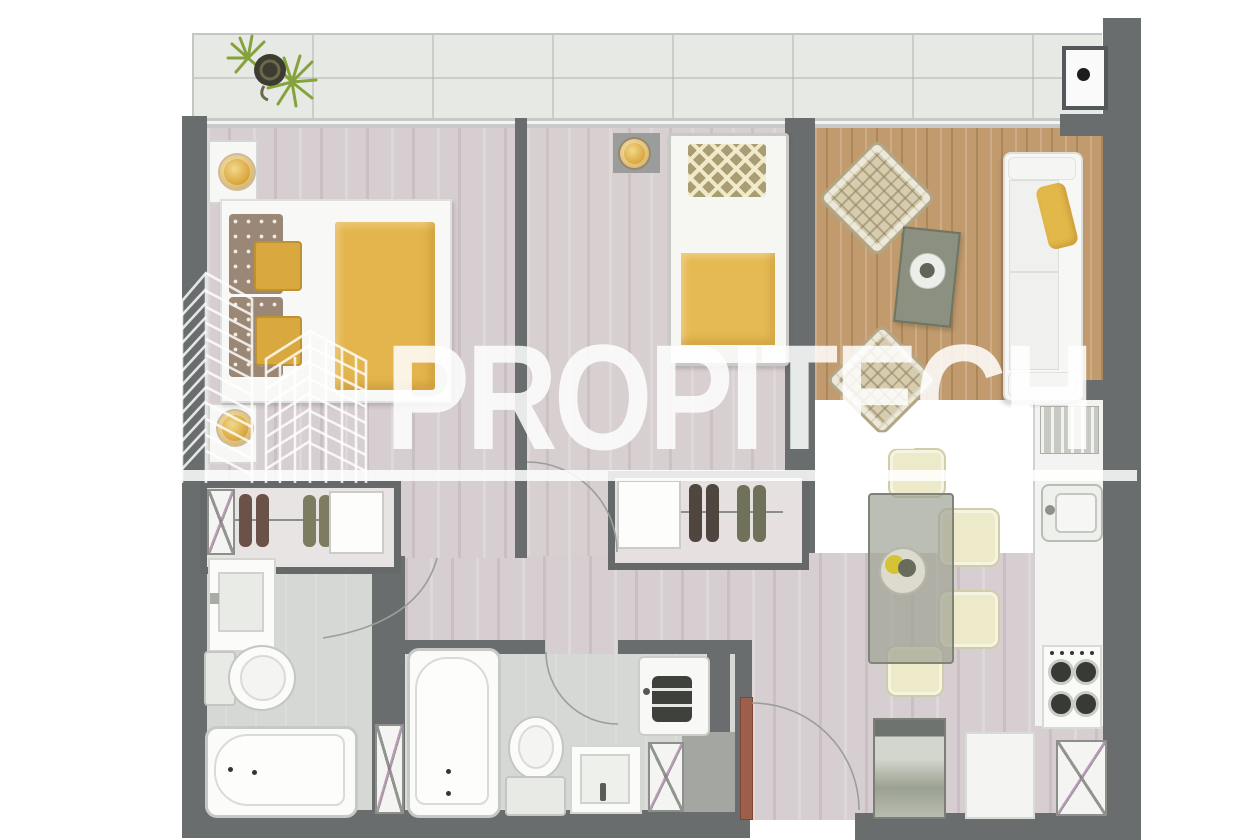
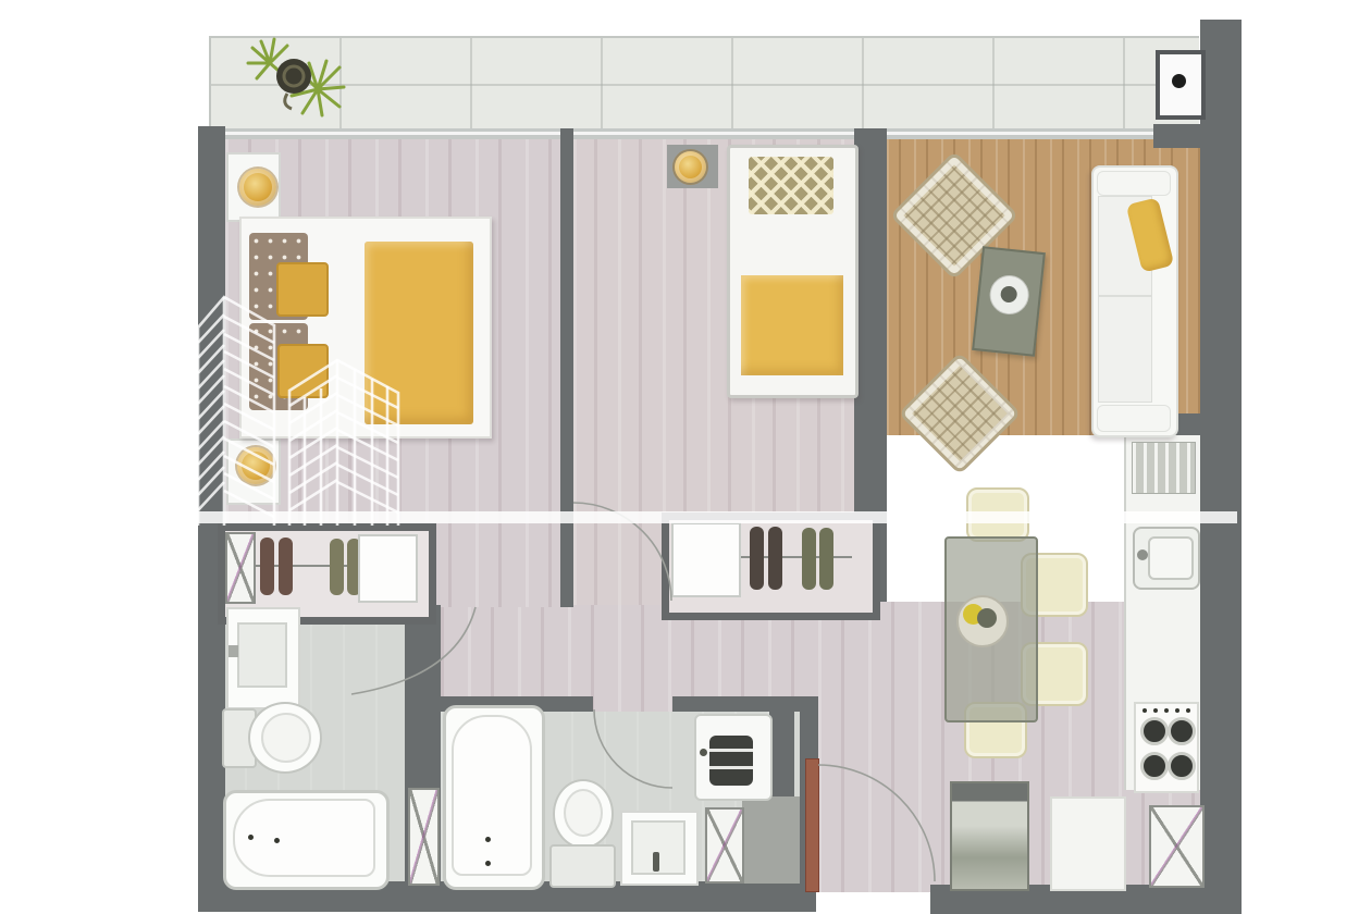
- PROPITECH
